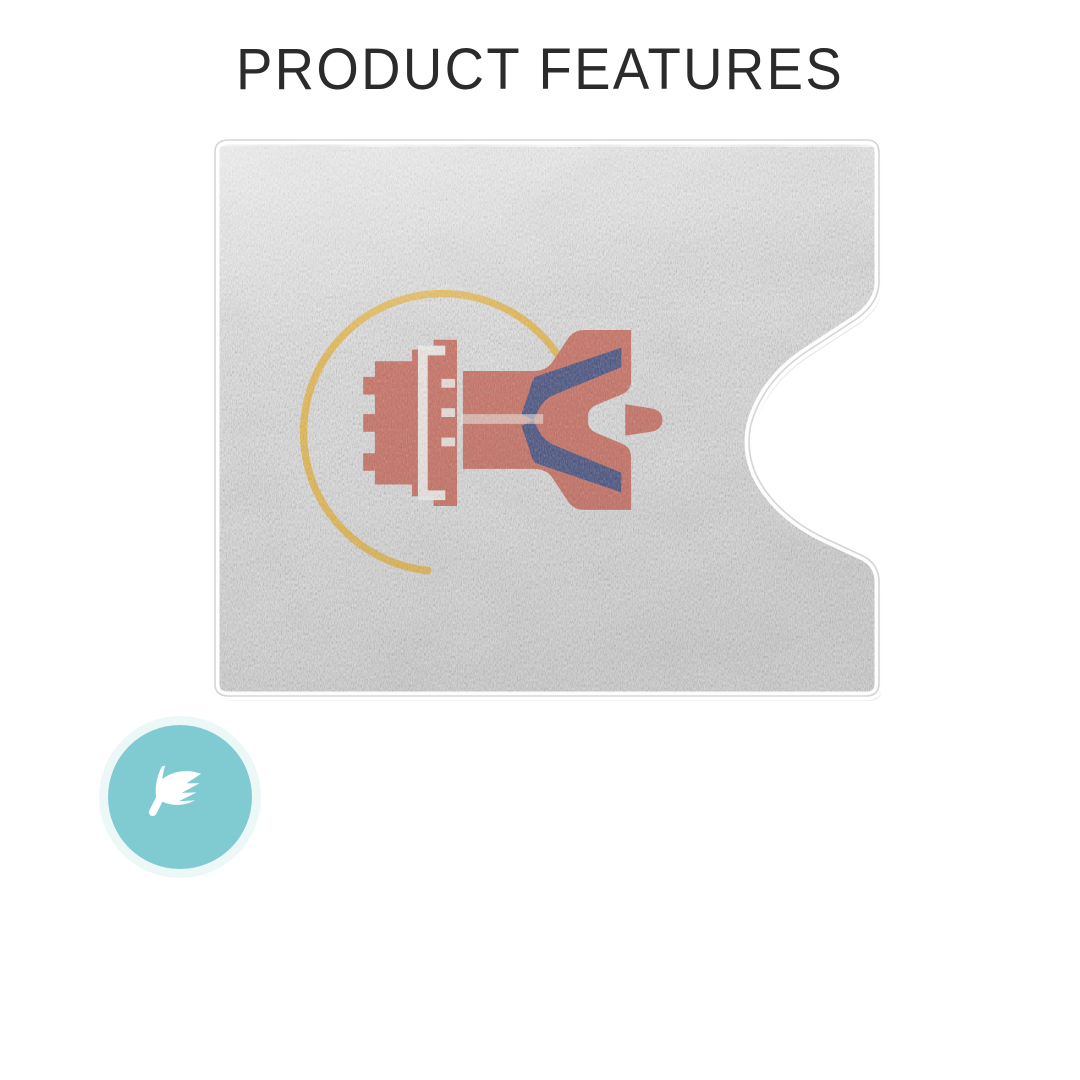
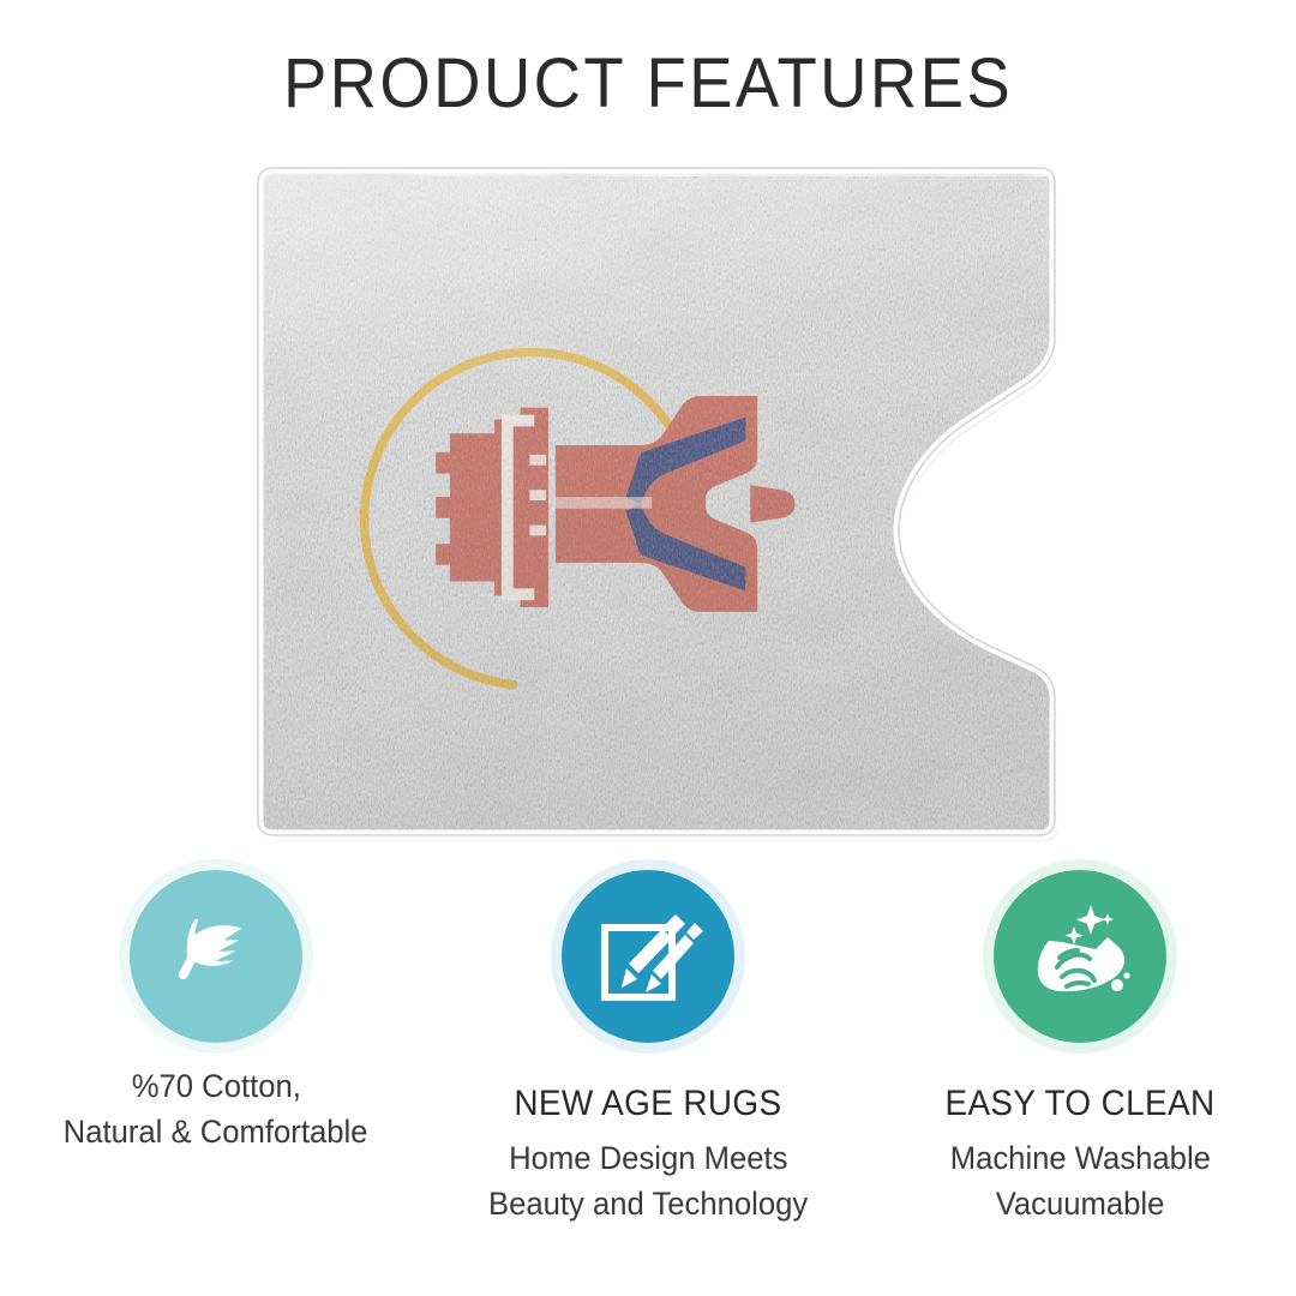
  PRODUCT FEATURES
+ %70 Cotton,
+ Natural & Comfortable
+ NEW AGE RUGS
+ Home Design Meets
+ Beauty and Technology
+ EASY TO CLEAN
+ Machine Washable
+ Vacuumable
